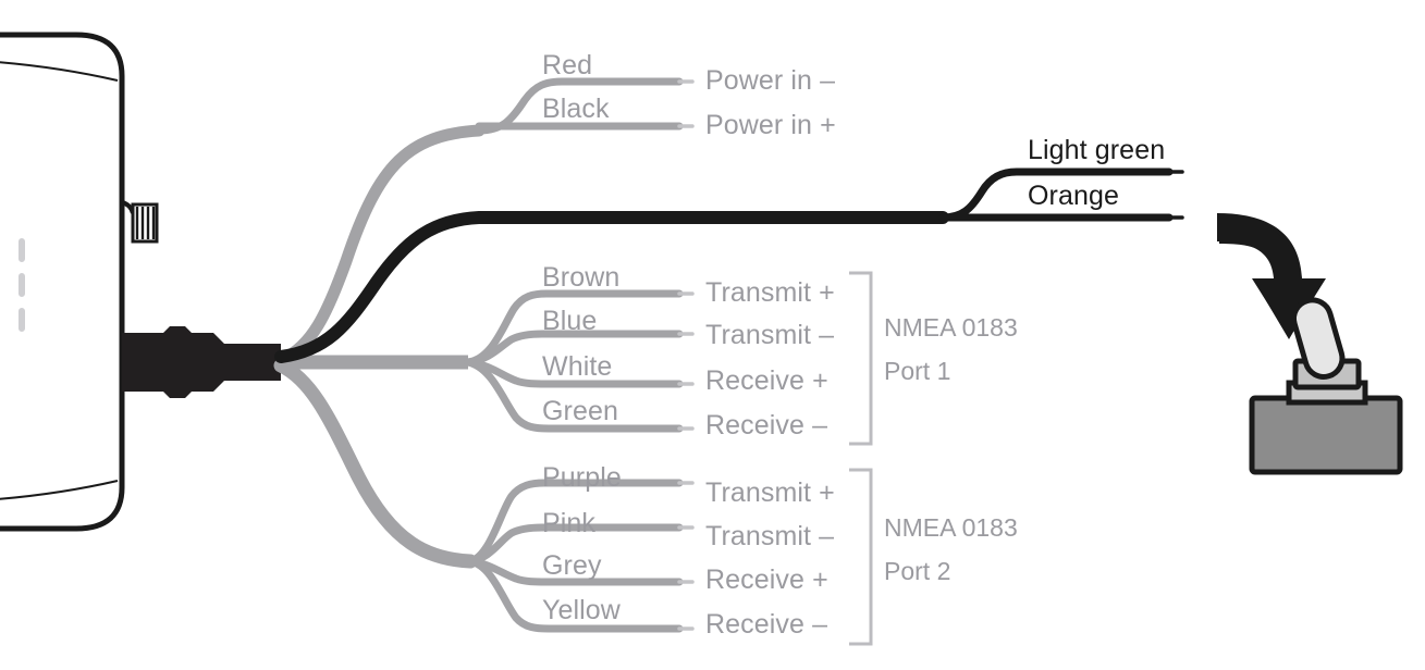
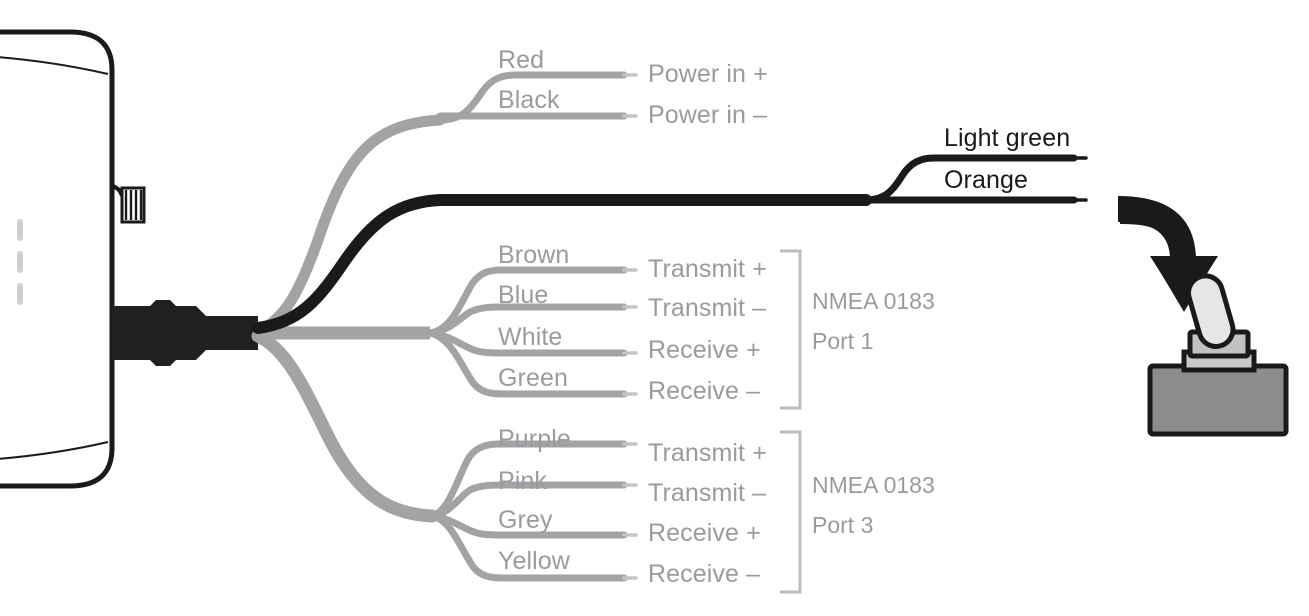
  Red
- Power in –
+ Power in +
  Black
- Power in +
+ Power in –
  Light green
  Orange
  Brown
  Transmit +
  Blue
  Transmit –
  White
  Receive +
  Green
  Receive –
  NMEA 0183
  Port 1
  Purple
  Transmit +
  Pink
  Transmit –
  Grey
  Receive +
  Yellow
  Receive –
  NMEA 0183
- Port 2
+ Port 3
